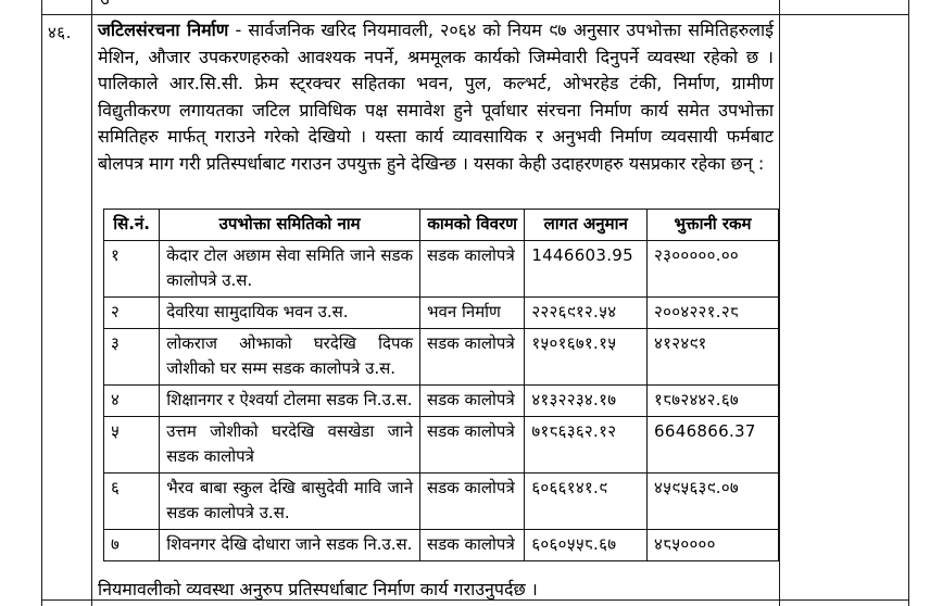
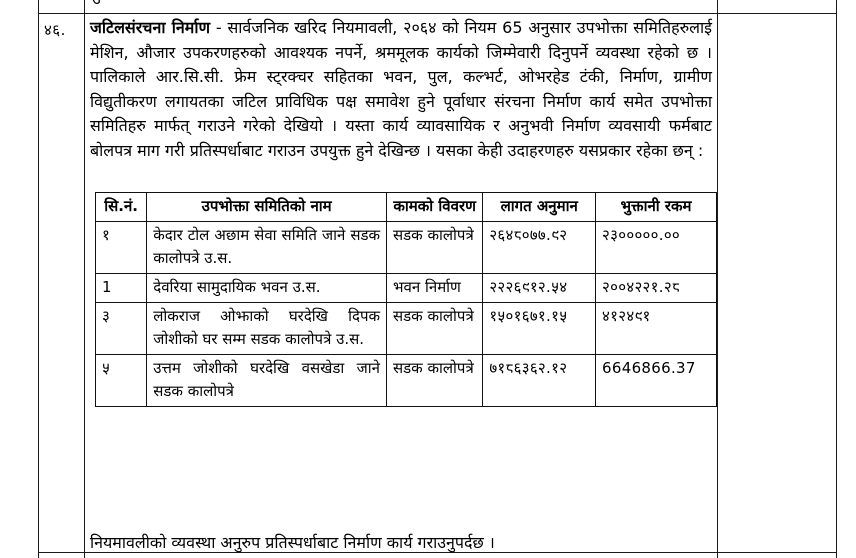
  ४६.
- जटिलसंरचना निर्माण - सार्वजनिक खरिद नियमावली, २०६४ को नियम ९७ अनुसार उपभोक्ता समितिहरुलाई मेशिन, औजार उपकरणहरुको आवश्यक नपर्ने, श्रममूलक कार्यको जिम्मेवारी दिनुपर्ने व्यवस्था रहेको छ । पालिकाले आर.सि.सी. फ्रेम स्ट्रक्चर सहितका भवन, पुल, कल्भर्ट, ओभरहेड टंकी, निर्माण, ग्रामीण विद्युतीकरण लगायतका जटिल प्राविधिक पक्ष समावेश हुने पूर्वाधार संरचना निर्माण कार्य समेत उपभोक्ता समितिहरु मार्फत् गराउने गरेको देखियो । यस्ता कार्य व्यावसायिक र अनुभवी निर्माण व्यवसायी फर्मबाट बोलपत्र माग गरी प्रतिस्पर्धाबाट गराउन उपयुक्त हुने देखिन्छ । यसका केही उदाहरणहरु यसप्रकार रहेका छन् :
+ जटिलसंरचना निर्माण - सार्वजनिक खरिद नियमावली, २०६४ को नियम 65 अनुसार उपभोक्ता समितिहरुलाई मेशिन, औजार उपकरणहरुको आवश्यक नपर्ने, श्रममूलक कार्यको जिम्मेवारी दिनुपर्ने व्यवस्था रहेको छ । पालिकाले आर.सि.सी. फ्रेम स्ट्रक्चर सहितका भवन, पुल, कल्भर्ट, ओभरहेड टंकी, निर्माण, ग्रामीण विद्युतीकरण लगायतका जटिल प्राविधिक पक्ष समावेश हुने पूर्वाधार संरचना निर्माण कार्य समेत उपभोक्ता समितिहरु मार्फत् गराउने गरेको देखियो । यस्ता कार्य व्यावसायिक र अनुभवी निर्माण व्यवसायी फर्मबाट बोलपत्र माग गरी प्रतिस्पर्धाबाट गराउन उपयुक्त हुने देखिन्छ । यसका केही उदाहरणहरु यसप्रकार रहेका छन् :
  सि.नं.	उपभोक्ता समितिको नाम	कामको विवरण	लागत अनुमान	भुक्तानी रकम
- १	केदार टोल अछाम सेवा समिति जाने सडक कालोपत्रे उ.स.	सडक कालोपत्रे	1446603.95	२३०००००.००
+ १	केदार टोल अछाम सेवा समिति जाने सडक कालोपत्रे उ.स.	सडक कालोपत्रे	२६४८०७७.९२	२३०००००.००
- २	देवरिया सामुदायिक भवन उ.स.	भवन निर्माण	२२२६९१२.५४	२००४२२१.२८
+ 1	देवरिया सामुदायिक भवन उ.स.	भवन निर्माण	२२२६९१२.५४	२००४२२१.२८
  ३	लोकराज ओझाको घरदेखि दिपक जोशीको घर सम्म सडक कालोपत्रे उ.स.	सडक कालोपत्रे	१५०१६७१.१५	४१२४९१
- ४	शिक्षानगर र ऐश्वर्या टोलमा सडक नि.उ.स.	सडक कालोपत्रे	४१३२२३४.१७	१८७२४४२.६७
  ५	उत्तम जोशीको घरदेखि वसखेडा जाने सडक कालोपत्रे	सडक कालोपत्रे	७१८६३६२.१२	6646866.37
- ६	भैरव बाबा स्कुल देखि बासुदेवी मावि जाने सडक कालोपत्रे उ.स.	सडक कालोपत्रे	६०६६१४१.९	४५९५६३९.०७
- ७	शिवनगर देखि दोधारा जाने सडक नि.उ.स.	सडक कालोपत्रे	६०६०५५८.६७	४८५००००
  नियमावलीको व्यवस्था अनुरुप प्रतिस्पर्धाबाट निर्माण कार्य गराउनुपर्दछ ।
